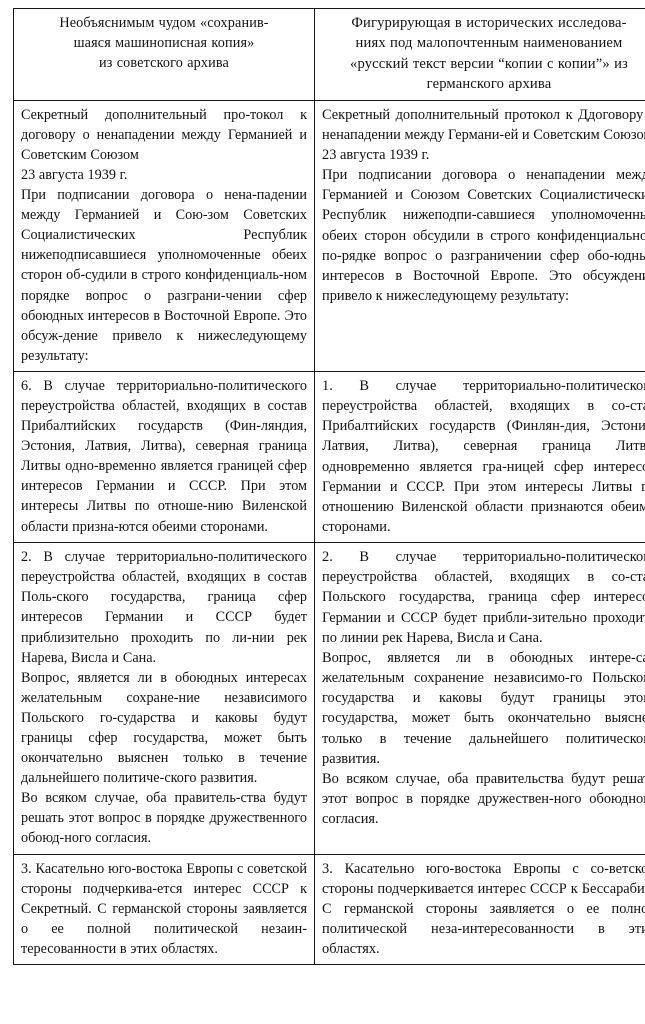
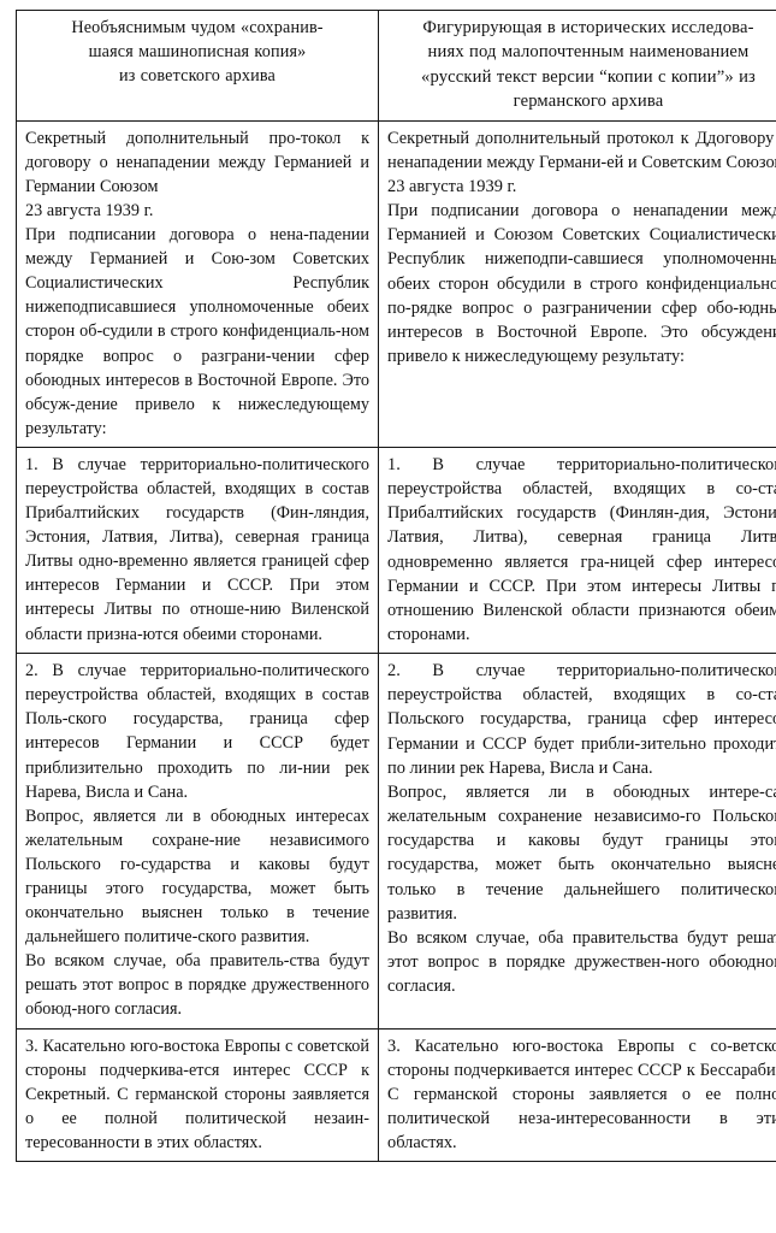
  Необъяснимым чудом «сохранив- шаяся машинописная копия» из советского архива	Фигурирующая в исторических исследова- ниях под малопочтенным наименованием «русский текст версии “копии с копии”» из германского архива
- Секретный дополнительный про-токол к договору о ненападении между Германией и Советским Союзом 23 августа 1939 г. При подписании договора о нена-падении между Германией и Сою-зом Советских Социалистических Республик нижеподписавшиеся уполномоченные обеих сторон об-судили в строго конфиденциаль-ном порядке вопрос о разграни-чении сфер обоюдных интересов в Восточной Европе. Это обсуж-дение привело к нижеследующему результату:	Секретный дополнительный протокол к Ддоговору ненападении между Германи-ей и Советским Союзо 23 августа 1939 г. При подписании договора о ненападении меж Германией и Союзом Советских Социалистическ Республик нижеподпи-савшиеся уполномоченн обеих сторон обсудили в строго конфиденциально по-рядке вопрос о разграничении сфер обо-юдны интересов в Восточной Европе. Это обсужден привело к нижеследующему результату:
+ Секретный дополнительный про-токол к договору о ненападении между Германией и Германии Союзом 23 августа 1939 г. При подписании договора о нена-падении между Германией и Сою-зом Советских Социалистических Республик нижеподписавшиеся уполномоченные обеих сторон об-судили в строго конфиденциаль-ном порядке вопрос о разграни-чении сфер обоюдных интересов в Восточной Европе. Это обсуж-дение привело к нижеследующему результату:	Секретный дополнительный протокол к Ддоговору ненападении между Германи-ей и Советским Союзо 23 августа 1939 г. При подписании договора о ненападении меж Германией и Союзом Советских Социалистическ Республик нижеподпи-савшиеся уполномоченн обеих сторон обсудили в строго конфиденциально по-рядке вопрос о разграничении сфер обо-юдны интересов в Восточной Европе. Это обсужден привело к нижеследующему результату:
- 6. В случае территориально-политического переустройства областей, входящих в состав Прибалтийских государств (Фин-ляндия, Эстония, Латвия, Литва), северная граница Литвы одно-временно является границей сфер интересов Германии и СССР. При этом интересы Литвы по отноше-нию Виленской области призна-ются обеими сторонами.	1. В случае территориально-политическо переустройства областей, входящих в со-ст Прибалтийских государств (Финлян-дия, Эстони Латвия, Литва), северная граница Литв одновременно является гра-ницей сфер интерес Германии и СССР. При этом интересы Литвы отношению Виленской области признаются обеим сторонами.
+ 1. В случае территориально-политического переустройства областей, входящих в состав Прибалтийских государств (Фин-ляндия, Эстония, Латвия, Литва), северная граница Литвы одно-временно является границей сфер интересов Германии и СССР. При этом интересы Литвы по отноше-нию Виленской области призна-ются обеими сторонами.	1. В случае территориально-политическо переустройства областей, входящих в со-ст Прибалтийских государств (Финлян-дия, Эстони Латвия, Литва), северная граница Литв одновременно является гра-ницей сфер интерес Германии и СССР. При этом интересы Литвы отношению Виленской области признаются обеим сторонами.
- 2. В случае территориально-политического переустройства областей, входящих в состав Поль-ского государства, граница сфер интересов Германии и СССР будет приблизительно проходить по ли-нии рек Нарева, Висла и Сана. Вопрос, является ли в обоюдных интересах желательным сохране-ние независимого Польского го-сударства и каковы будут границы сфер государства, может быть окончательно выяснен только в течение дальнейшего политиче-ского развития. Во всяком случае, оба правитель-ства будут решать этот вопрос в порядке дружественного обоюд-ного согласия.	2. В случае территориально-политическо переустройства областей, входящих в со-ст Польского государства, граница сфер интерес Германии и СССР будет прибли-зительно проходи по линии рек Нарева, Висла и Сана. Вопрос, является ли в обоюдных интере-с желательным сохранение независимо-го Польско государства и каковы будут границы это государства, может быть окончательно выясн только в течение дальнейшего политическо развития. Во всяком случае, оба правительства будут реша этот вопрос в порядке дружествен-ного обоюдно согласия.
+ 2. В случае территориально-политического переустройства областей, входящих в состав Поль-ского государства, граница сфер интересов Германии и СССР будет приблизительно проходить по ли-нии рек Нарева, Висла и Сана. Вопрос, является ли в обоюдных интересах желательным сохране-ние независимого Польского го-сударства и каковы будут границы этого государства, может быть окончательно выяснен только в течение дальнейшего политиче-ского развития. Во всяком случае, оба правитель-ства будут решать этот вопрос в порядке дружественного обоюд-ного согласия.	2. В случае территориально-политическо переустройства областей, входящих в со-ст Польского государства, граница сфер интерес Германии и СССР будет прибли-зительно проходи по линии рек Нарева, Висла и Сана. Вопрос, является ли в обоюдных интере-с желательным сохранение независимо-го Польско государства и каковы будут границы это государства, может быть окончательно выясн только в течение дальнейшего политическо развития. Во всяком случае, оба правительства будут реша этот вопрос в порядке дружествен-ного обоюдно согласия.
  3. Касательно юго-востока Европы с советской стороны подчеркива-ется интерес СССР к Секретный. С германской стороны заявляется о ее полной политической незаин-тересованности в этих областях.	3. Касательно юго-востока Европы с со-ветск стороны подчеркивается интерес СССР к Бессараби С германской стороны заявляется о ее полн политической неза-интересованности в эт областях.
